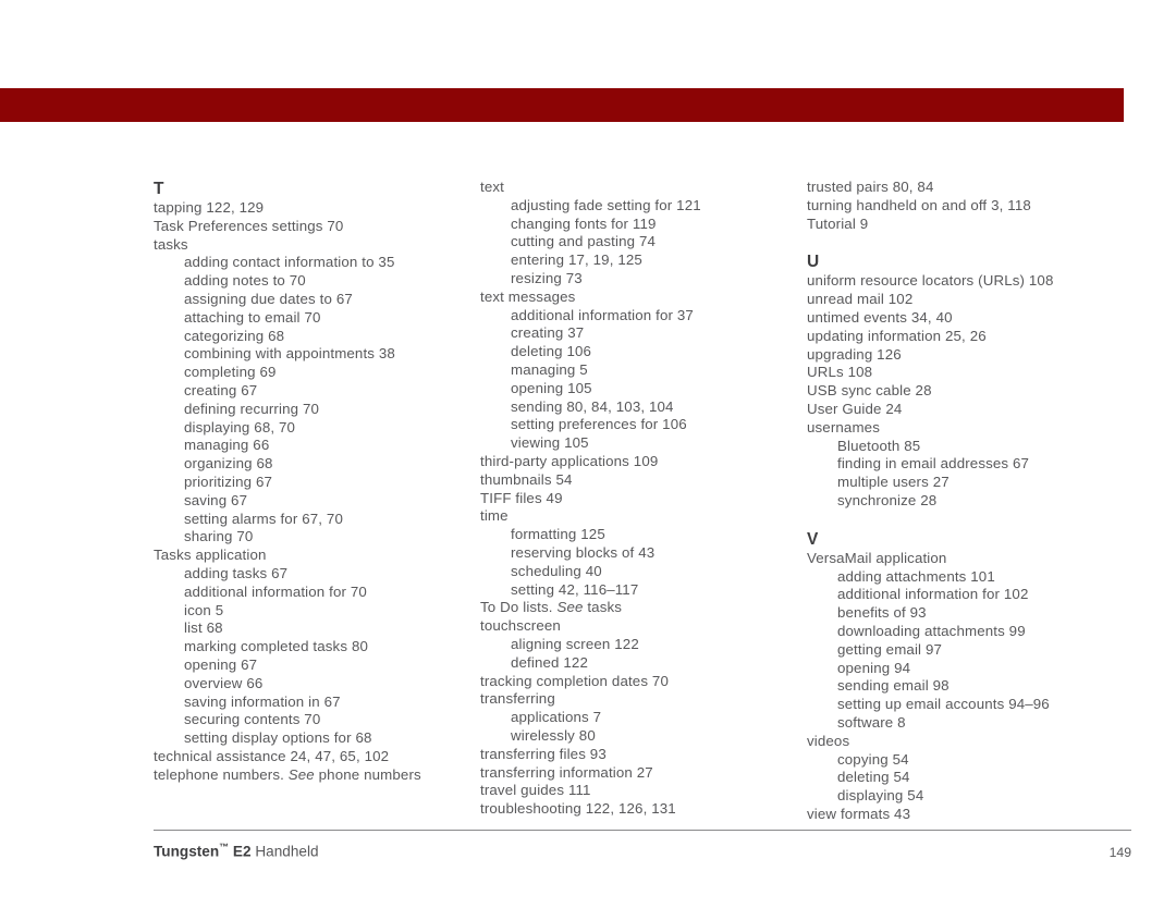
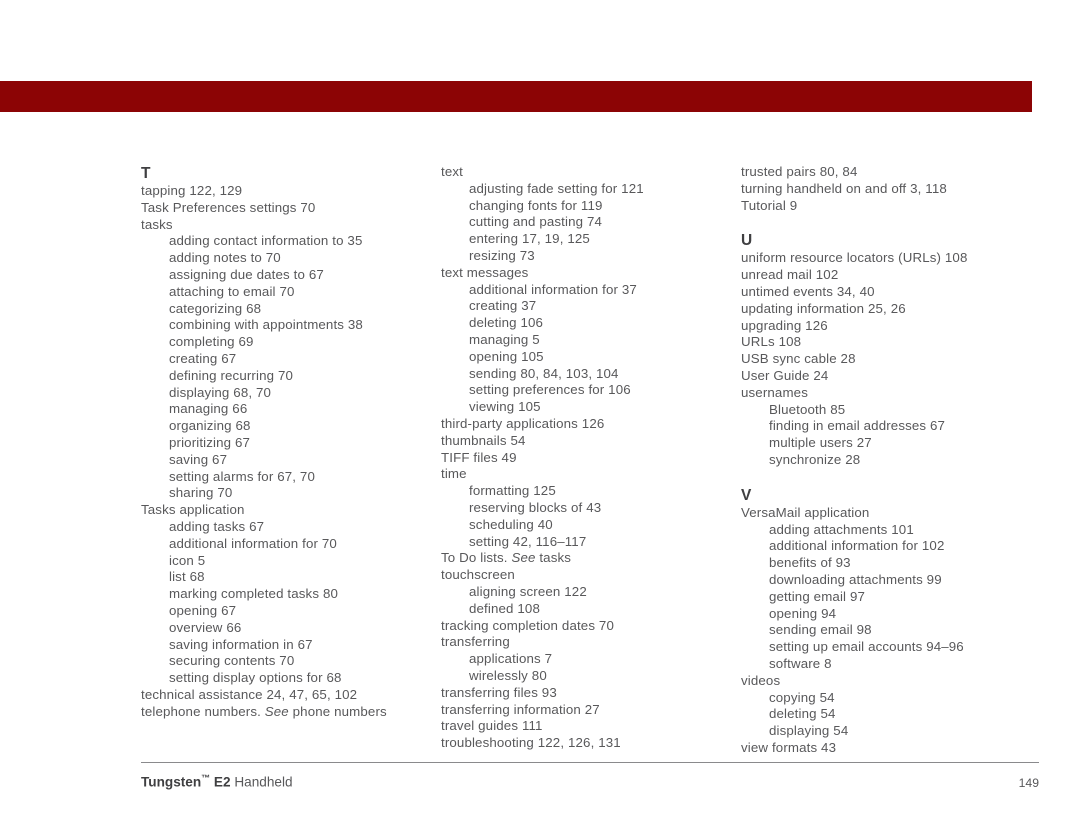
  T
  tapping 122, 129
  Task Preferences settings 70
  tasks
  adding contact information to 35
  adding notes to 70
  assigning due dates to 67
  attaching to email 70
  categorizing 68
  combining with appointments 38
  completing 69
  creating 67
  defining recurring 70
  displaying 68, 70
  managing 66
  organizing 68
  prioritizing 67
  saving 67
  setting alarms for 67, 70
  sharing 70
  Tasks application
  adding tasks 67
  additional information for 70
  icon 5
  list 68
  marking completed tasks 80
  opening 67
  overview 66
  saving information in 67
  securing contents 70
  setting display options for 68
  technical assistance 24, 47, 65, 102
  telephone numbers. See phone numbers
  text
  adjusting fade setting for 121
  changing fonts for 119
  cutting and pasting 74
  entering 17, 19, 125
  resizing 73
  text messages
  additional information for 37
  creating 37
  deleting 106
  managing 5
  opening 105
  sending 80, 84, 103, 104
  setting preferences for 106
  viewing 105
- third-party applications 109
+ third-party applications 126
  thumbnails 54
  TIFF files 49
  time
  formatting 125
  reserving blocks of 43
  scheduling 40
  setting 42, 116–117
  To Do lists. See tasks
  touchscreen
  aligning screen 122
- defined 122
+ defined 108
  tracking completion dates 70
  transferring
  applications 7
  wirelessly 80
  transferring files 93
  transferring information 27
  travel guides 111
  troubleshooting 122, 126, 131
  trusted pairs 80, 84
  turning handheld on and off 3, 118
  Tutorial 9
  U
  uniform resource locators (URLs) 108
  unread mail 102
  untimed events 34, 40
  updating information 25, 26
  upgrading 126
  URLs 108
  USB sync cable 28
  User Guide 24
  usernames
  Bluetooth 85
  finding in email addresses 67
  multiple users 27
  synchronize 28
  V
  VersaMail application
  adding attachments 101
  additional information for 102
  benefits of 93
  downloading attachments 99
  getting email 97
  opening 94
  sending email 98
  setting up email accounts 94–96
  software 8
  videos
  copying 54
  deleting 54
  displaying 54
  view formats 43
  Tungsten™ E2 Handheld
  149
